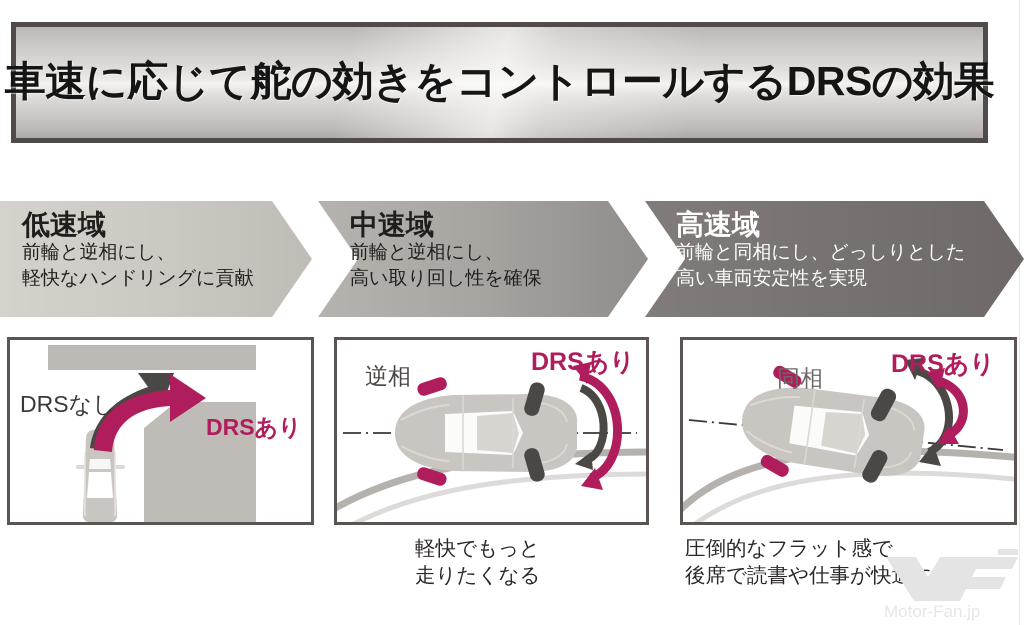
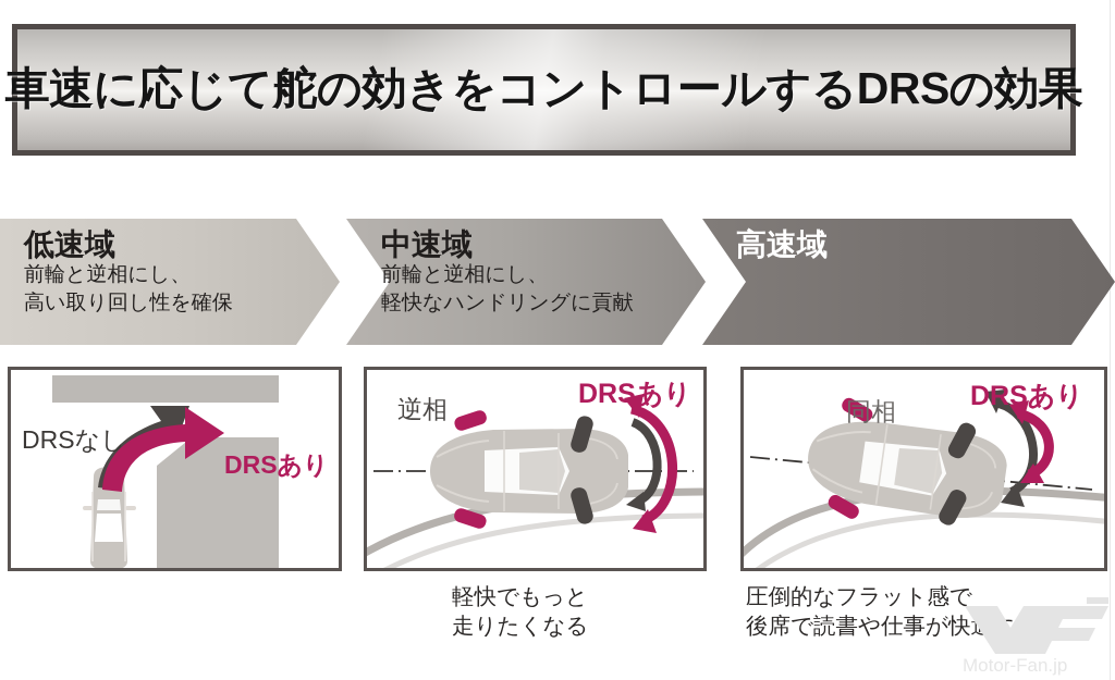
  車速に応じて舵の効きをコントロールするDRSの効果
  低速域
  前輪と逆相にし、
- 軽快なハンドリングに貢献
+ 高い取り回し性を確保
  中速域
  前輪と逆相にし、
- 高い取り回し性を確保
+ 軽快なハンドリングに貢献
  高速域
- 前輪と同相にし、どっしりとした
- 高い車両安定性を実現
  DRSなし
  DRSあり
  逆相
  DRSあり
  同相
  DRSあり
  軽快でもっと
  走りたくなる
  圧倒的なフラット感で
  後席で読書や仕事が快
  Motor-Fan.jp
